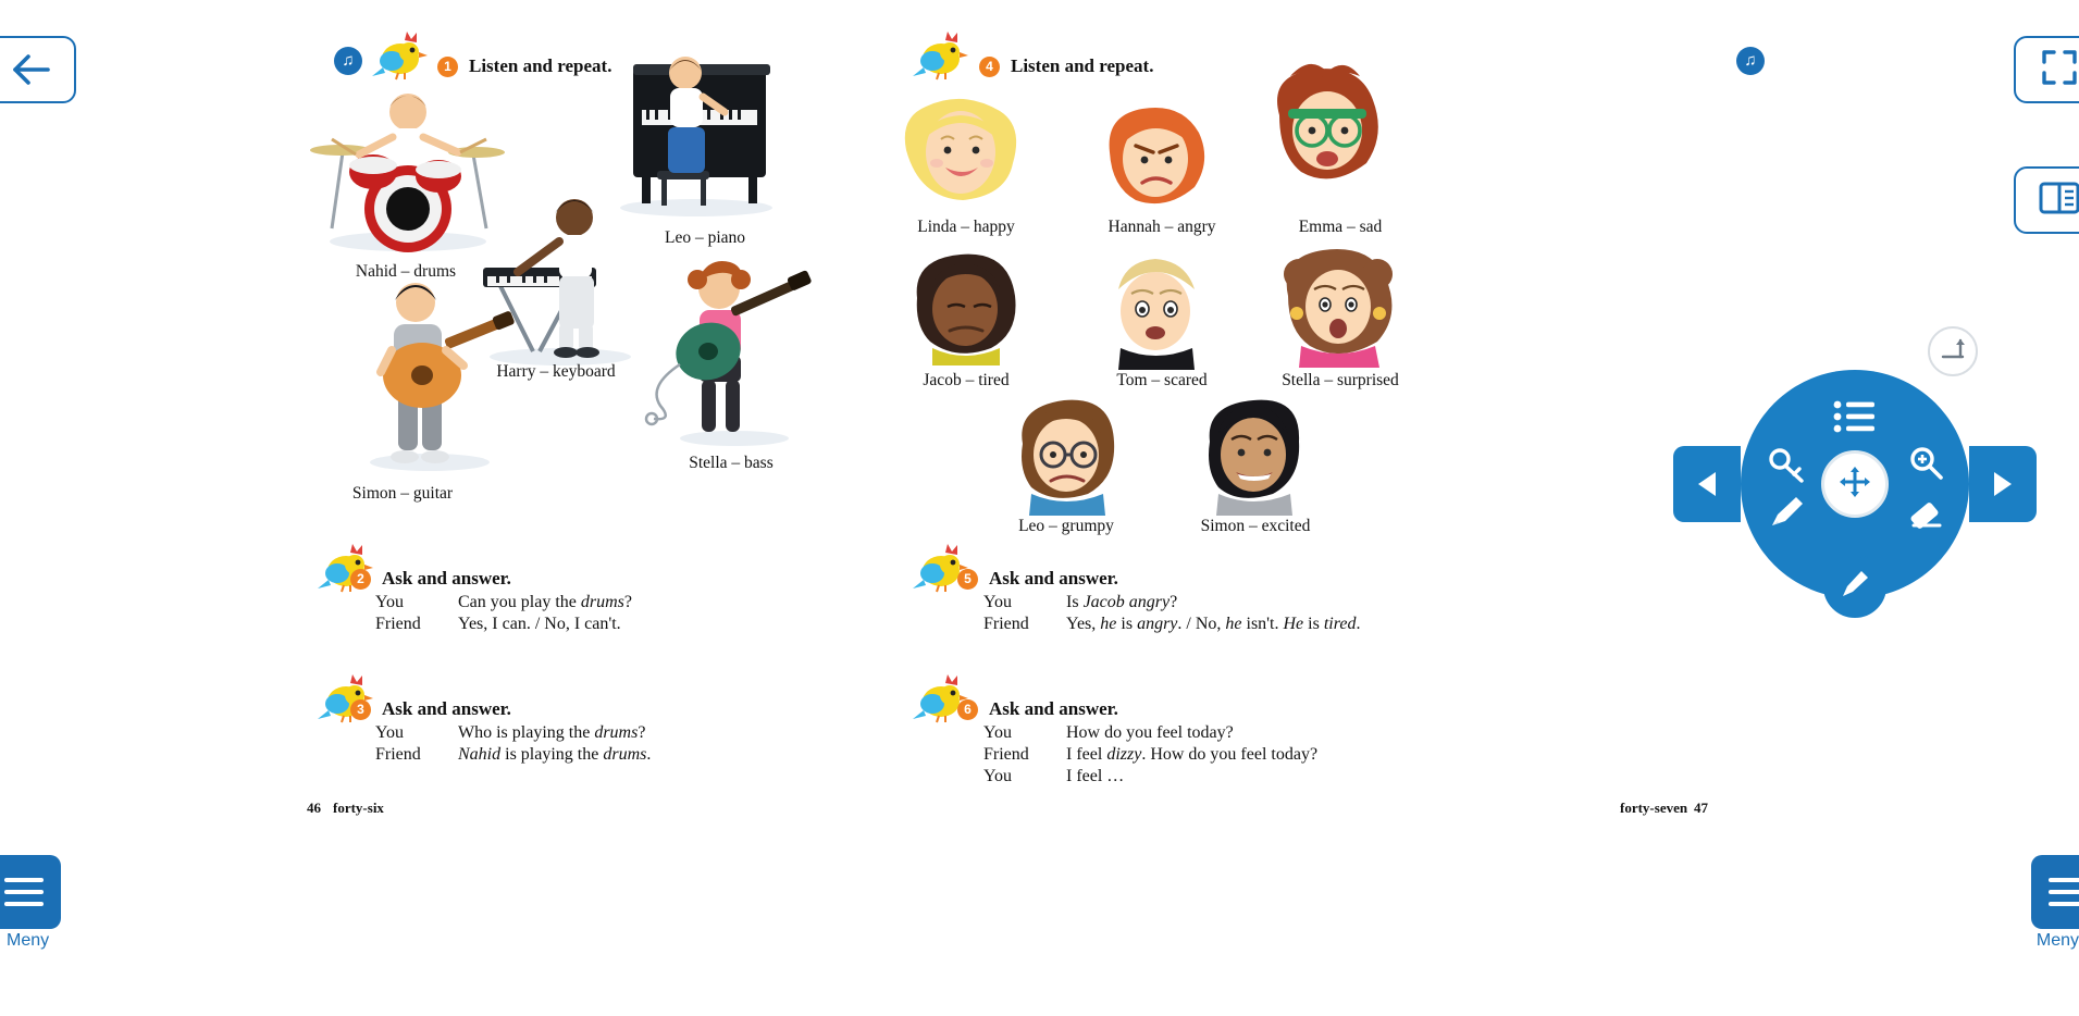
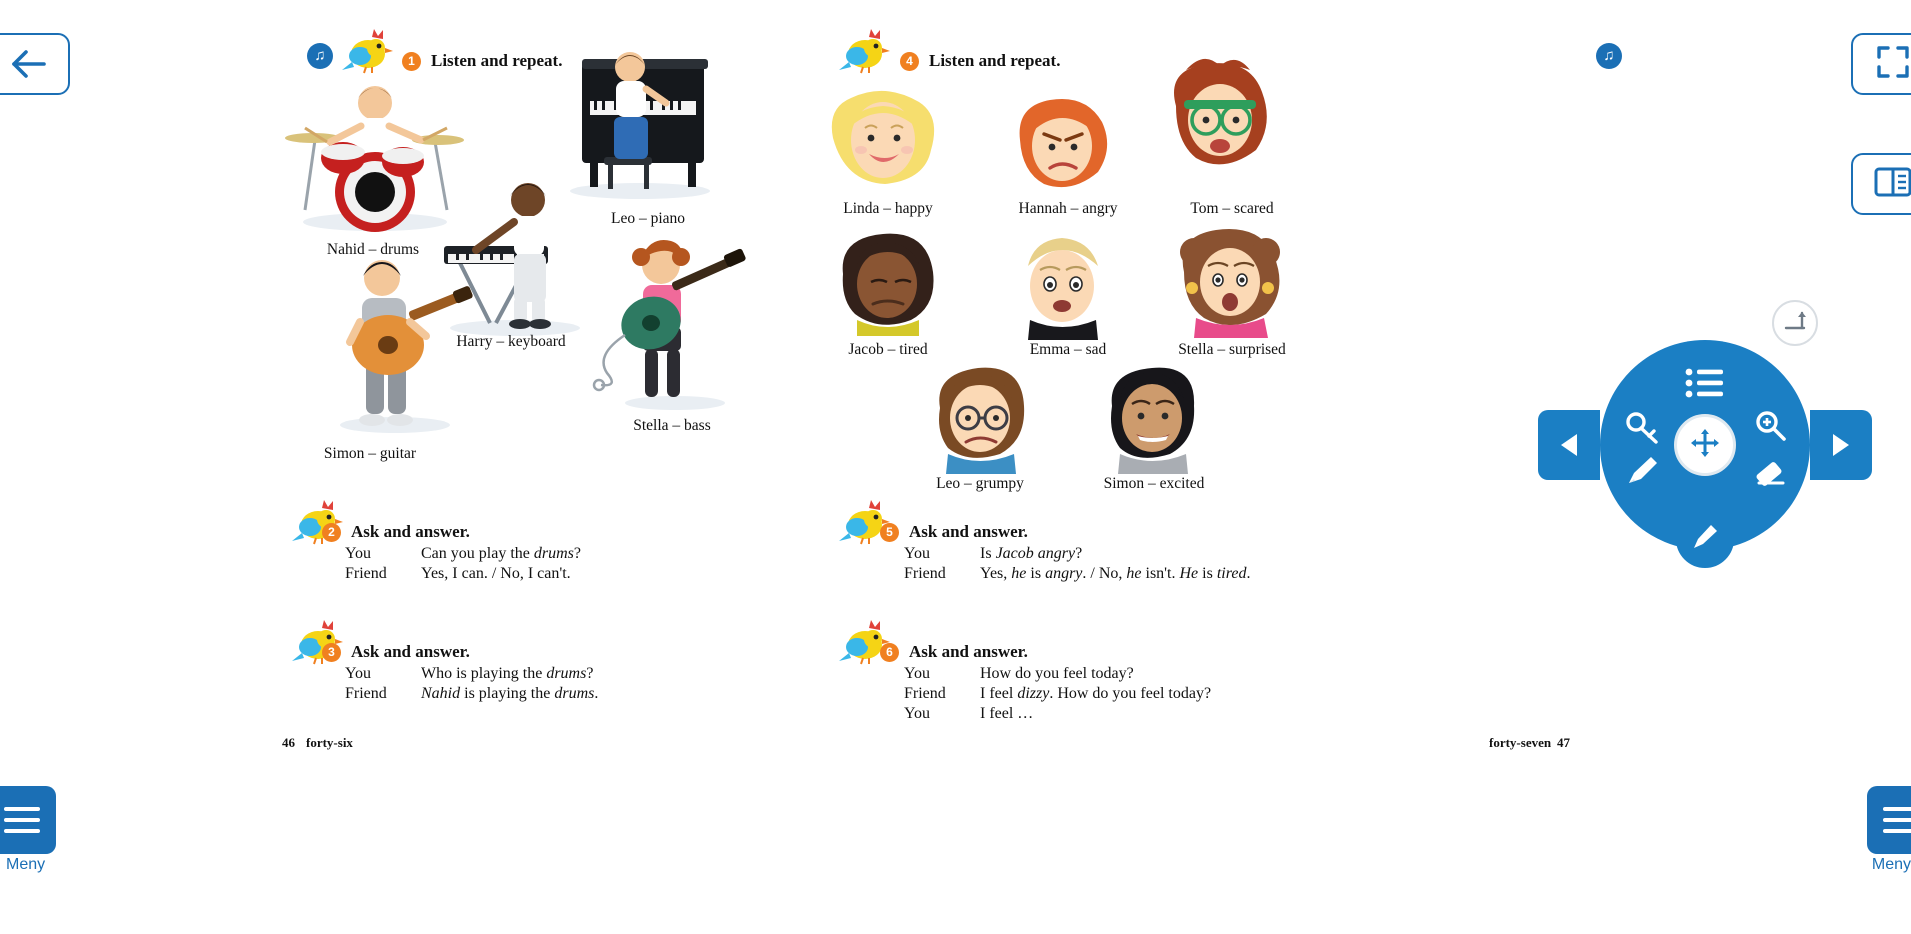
  Meny
  Meny
  ♫
  1
  Listen and repeat.
  Nahid – drums
  Leo – piano
  Harry – keyboard
  Simon – guitar
  Stella – bass
  2
  Ask and answer.
  You
  Can you play the drums?
  Friend
  Yes, I can. / No, I can't.
  3
  Ask and answer.
  You
  Who is playing the drums?
  Friend
  Nahid is playing the drums.
  46
  forty-six
  4
  Listen and repeat.
  Linda – happy
  Hannah – angry
- Emma – sad
+ Tom – scared
  Jacob – tired
- Tom – scared
+ Emma – sad
  Stella – surprised
  Leo – grumpy
  Simon – excited
  5
  Ask and answer.
  You
  Is Jacob angry?
  Friend
  Yes, he is angry. / No, he isn't. He is tired.
  6
  Ask and answer.
  You
  How do you feel today?
  Friend
  I feel dizzy. How do you feel today?
  You
  I feel …
  forty-seven
  47
  ♫
